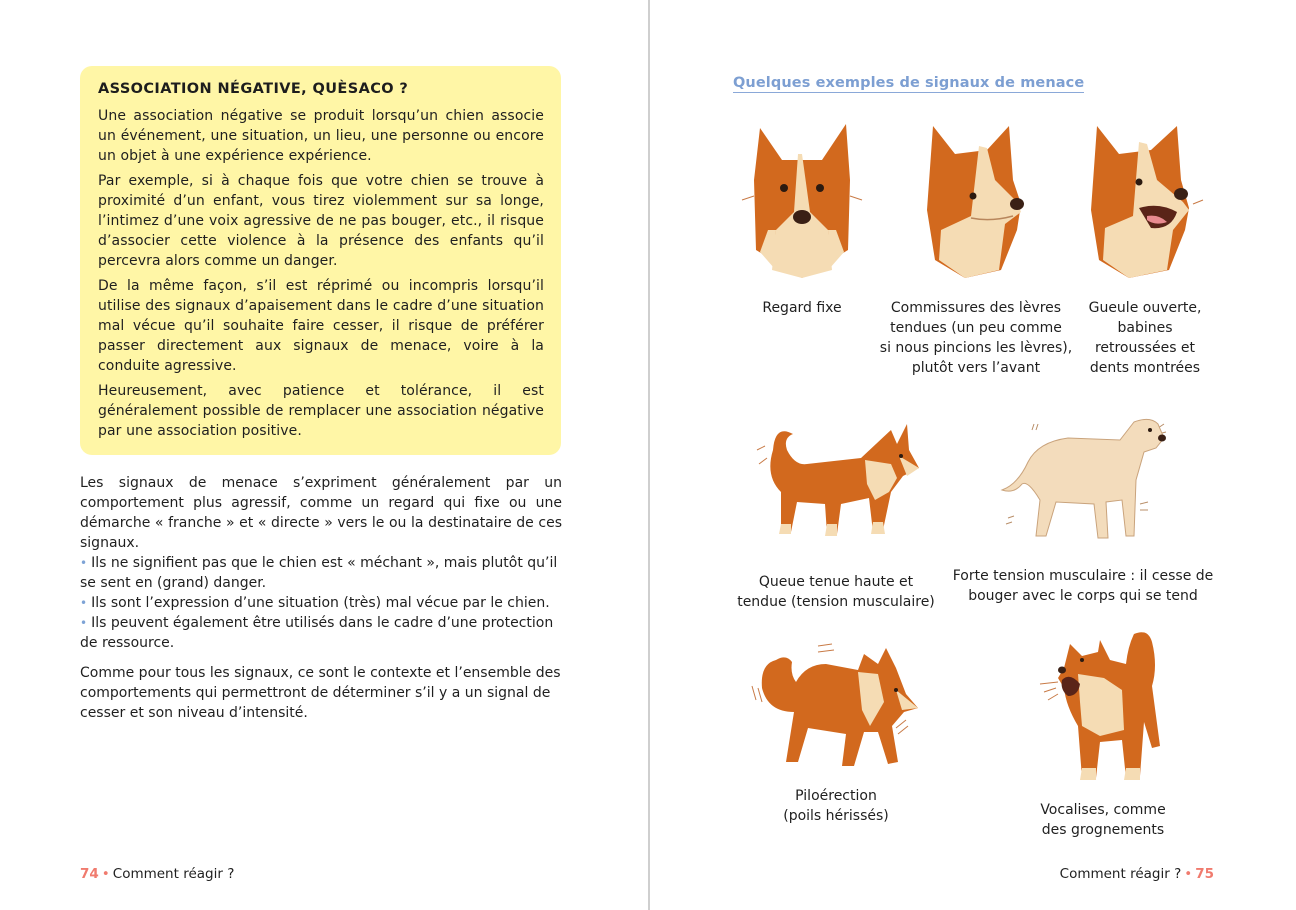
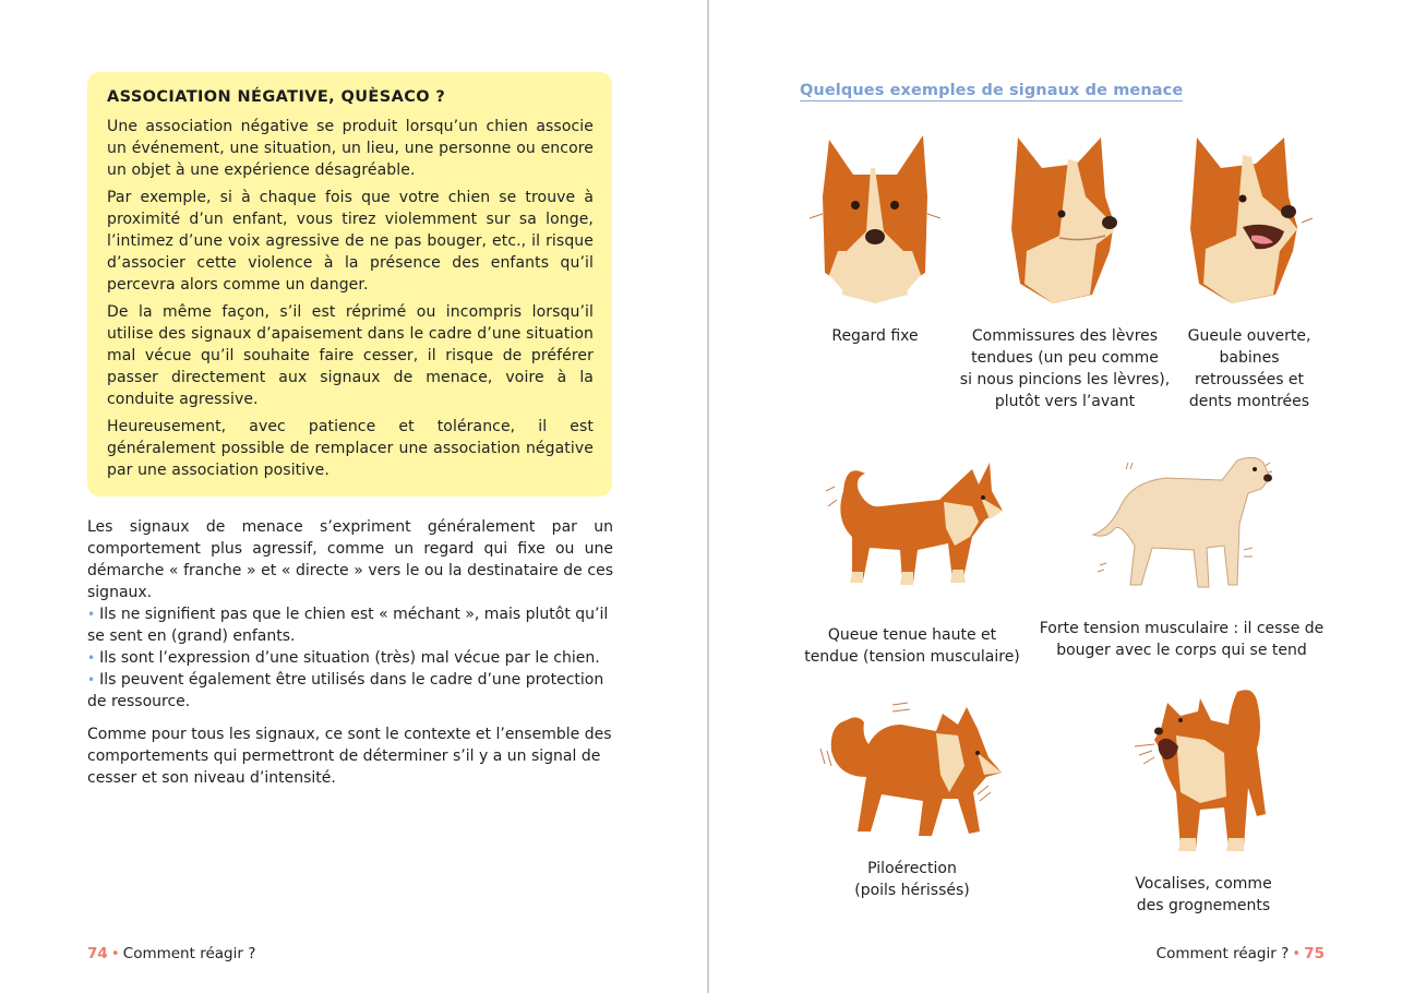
  ASSOCIATION NÉGATIVE, QUÈSACO ?
- Une association négative se produit lorsqu’un chien associe un événement, une situation, un lieu, une personne ou encore un objet à une expérience expérience.
+ Une association négative se produit lorsqu’un chien associe un événement, une situation, un lieu, une personne ou encore un objet à une expérience désagréable.
  Par exemple, si à chaque fois que votre chien se trouve à proximité d’un enfant, vous tirez violemment sur sa longe, l’intimez d’une voix agressive de ne pas bouger, etc., il risque d’associer cette violence à la présence des enfants qu’il percevra alors comme un danger.
  De la même façon, s’il est réprimé ou incompris lorsqu’il utilise des signaux d’apaisement dans le cadre d’une situation mal vécue qu’il souhaite faire cesser, il risque de préférer passer directement aux signaux de menace, voire à la conduite agressive.
  Heureusement, avec patience et tolérance, il est généralement possible de remplacer une association négative par une association positive.
  Les signaux de menace s’expriment généralement par un comportement plus agressif, comme un regard qui fixe ou une démarche « franche » et « directe » vers le ou la destinataire de ces signaux.
- • Ils ne signifient pas que le chien est « méchant », mais plutôt qu’il se sent en (grand) danger.
+ • Ils ne signifient pas que le chien est « méchant », mais plutôt qu’il se sent en (grand) enfants.
  • Ils sont l’expression d’une situation (très) mal vécue par le chien.
  • Ils peuvent également être utilisés dans le cadre d’une protection de ressource.
  Comme pour tous les signaux, ce sont le contexte et l’ensemble des comportements qui permettront de déterminer s’il y a un signal de cesser et son niveau d’intensité.
  74 • Comment réagir ?
  Quelques exemples de signaux de menace
  Regard fixe
  Commissures des lèvres
  tendues (un peu comme
  si nous pincions les lèvres),
  plutôt vers l’avant
  Gueule ouverte,
  babines
  retroussées et
  dents montrées
  Queue tenue haute et
  tendue (tension musculaire)
  Forte tension musculaire : il cesse de
  bouger avec le corps qui se tend
  Piloérection
  (poils hérissés)
  Vocalises, comme
  des grognements
  Comment réagir ? • 75
